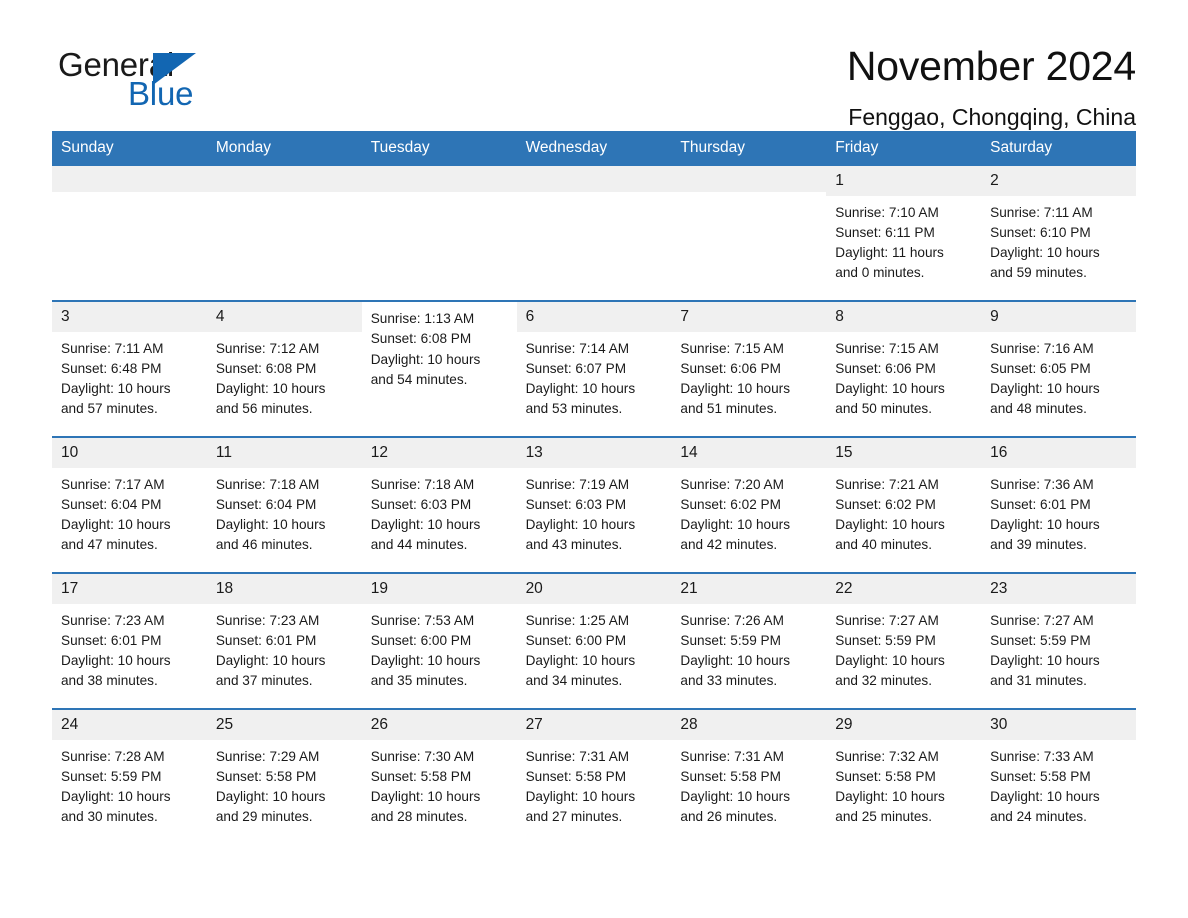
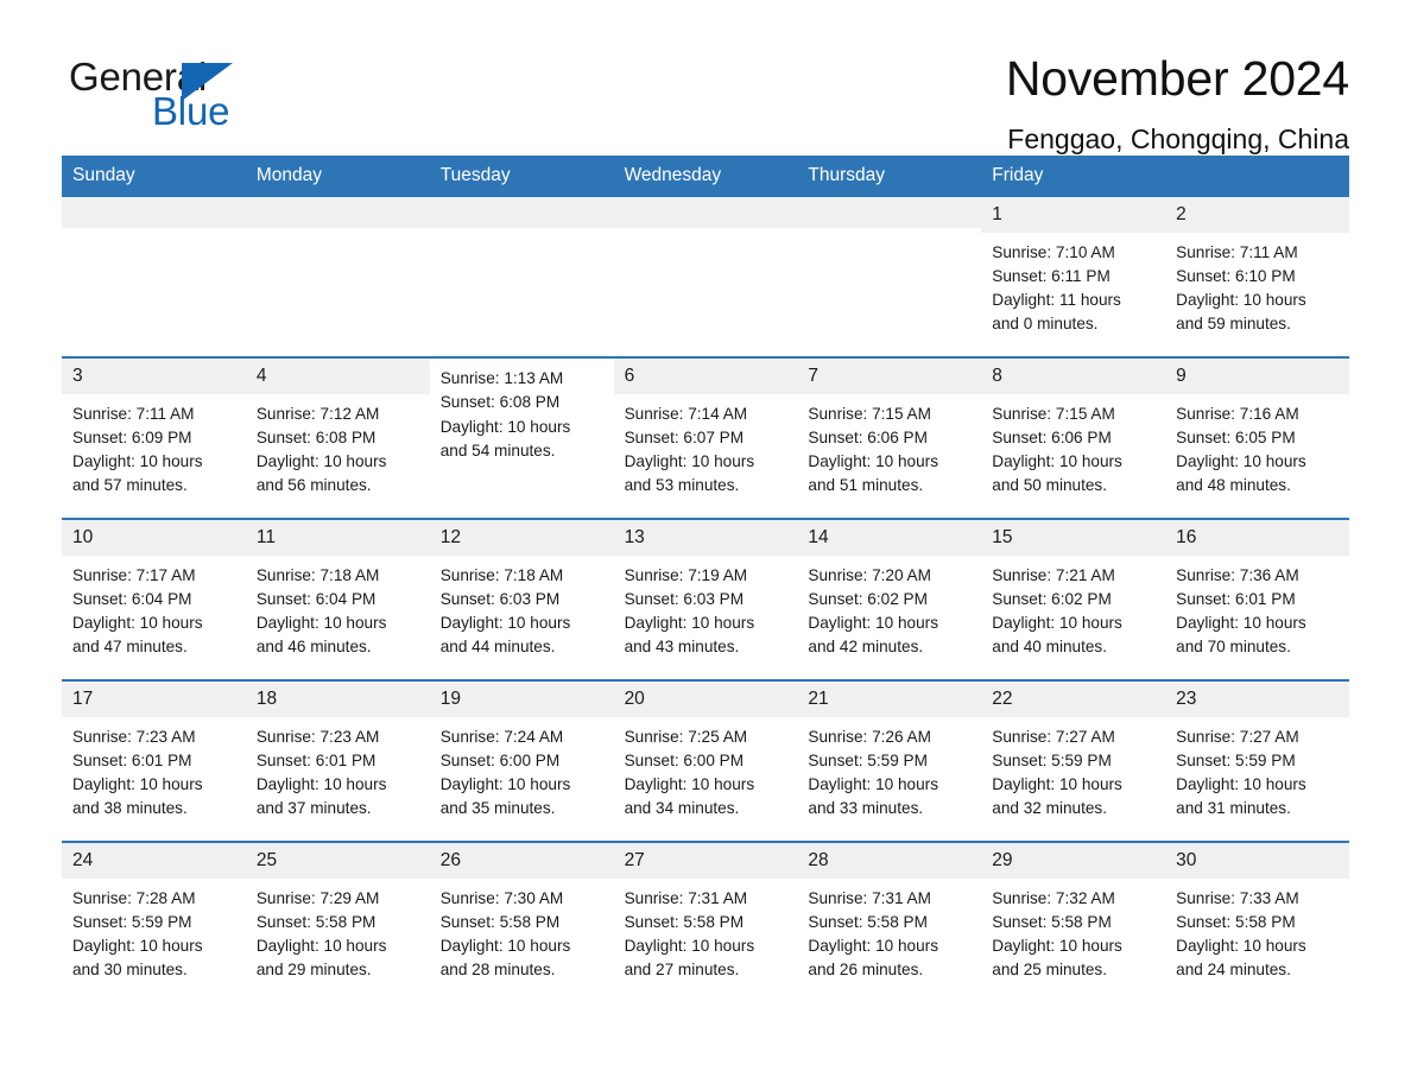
  General
  Blue
  November 2024
  Fenggao, Chongqing, China
  Sunday
  Monday
  Tuesday
  Wednesday
  Thursday
  Friday
- Saturday
  1
  Sunrise: 7:10 AM
  Sunset: 6:11 PM
  Daylight: 11 hours
  and 0 minutes.
  2
  Sunrise: 7:11 AM
  Sunset: 6:10 PM
  Daylight: 10 hours
  and 59 minutes.
  3
  Sunrise: 7:11 AM
- Sunset: 6:48 PM
+ Sunset: 6:09 PM
  Daylight: 10 hours
  and 57 minutes.
  4
  Sunrise: 7:12 AM
  Sunset: 6:08 PM
  Daylight: 10 hours
  and 56 minutes.
  Sunrise: 1:13 AM
  Sunset: 6:08 PM
  Daylight: 10 hours
  and 54 minutes.
  6
  Sunrise: 7:14 AM
  Sunset: 6:07 PM
  Daylight: 10 hours
  and 53 minutes.
  7
  Sunrise: 7:15 AM
  Sunset: 6:06 PM
  Daylight: 10 hours
  and 51 minutes.
  8
  Sunrise: 7:15 AM
  Sunset: 6:06 PM
  Daylight: 10 hours
  and 50 minutes.
  9
  Sunrise: 7:16 AM
  Sunset: 6:05 PM
  Daylight: 10 hours
  and 48 minutes.
  10
  Sunrise: 7:17 AM
  Sunset: 6:04 PM
  Daylight: 10 hours
  and 47 minutes.
  11
  Sunrise: 7:18 AM
  Sunset: 6:04 PM
  Daylight: 10 hours
  and 46 minutes.
  12
  Sunrise: 7:18 AM
  Sunset: 6:03 PM
  Daylight: 10 hours
  and 44 minutes.
  13
  Sunrise: 7:19 AM
  Sunset: 6:03 PM
  Daylight: 10 hours
  and 43 minutes.
  14
  Sunrise: 7:20 AM
  Sunset: 6:02 PM
  Daylight: 10 hours
  and 42 minutes.
  15
  Sunrise: 7:21 AM
  Sunset: 6:02 PM
  Daylight: 10 hours
  and 40 minutes.
  16
  Sunrise: 7:36 AM
  Sunset: 6:01 PM
  Daylight: 10 hours
- and 39 minutes.
+ and 70 minutes.
  17
  Sunrise: 7:23 AM
  Sunset: 6:01 PM
  Daylight: 10 hours
  and 38 minutes.
  18
  Sunrise: 7:23 AM
  Sunset: 6:01 PM
  Daylight: 10 hours
  and 37 minutes.
  19
- Sunrise: 7:53 AM
+ Sunrise: 7:24 AM
  Sunset: 6:00 PM
  Daylight: 10 hours
  and 35 minutes.
  20
- Sunrise: 1:25 AM
+ Sunrise: 7:25 AM
  Sunset: 6:00 PM
  Daylight: 10 hours
  and 34 minutes.
  21
  Sunrise: 7:26 AM
  Sunset: 5:59 PM
  Daylight: 10 hours
  and 33 minutes.
  22
  Sunrise: 7:27 AM
  Sunset: 5:59 PM
  Daylight: 10 hours
  and 32 minutes.
  23
  Sunrise: 7:27 AM
  Sunset: 5:59 PM
  Daylight: 10 hours
  and 31 minutes.
  24
  Sunrise: 7:28 AM
  Sunset: 5:59 PM
  Daylight: 10 hours
  and 30 minutes.
  25
  Sunrise: 7:29 AM
  Sunset: 5:58 PM
  Daylight: 10 hours
  and 29 minutes.
  26
  Sunrise: 7:30 AM
  Sunset: 5:58 PM
  Daylight: 10 hours
  and 28 minutes.
  27
  Sunrise: 7:31 AM
  Sunset: 5:58 PM
  Daylight: 10 hours
  and 27 minutes.
  28
  Sunrise: 7:31 AM
  Sunset: 5:58 PM
  Daylight: 10 hours
  and 26 minutes.
  29
  Sunrise: 7:32 AM
  Sunset: 5:58 PM
  Daylight: 10 hours
  and 25 minutes.
  30
  Sunrise: 7:33 AM
  Sunset: 5:58 PM
  Daylight: 10 hours
  and 24 minutes.
